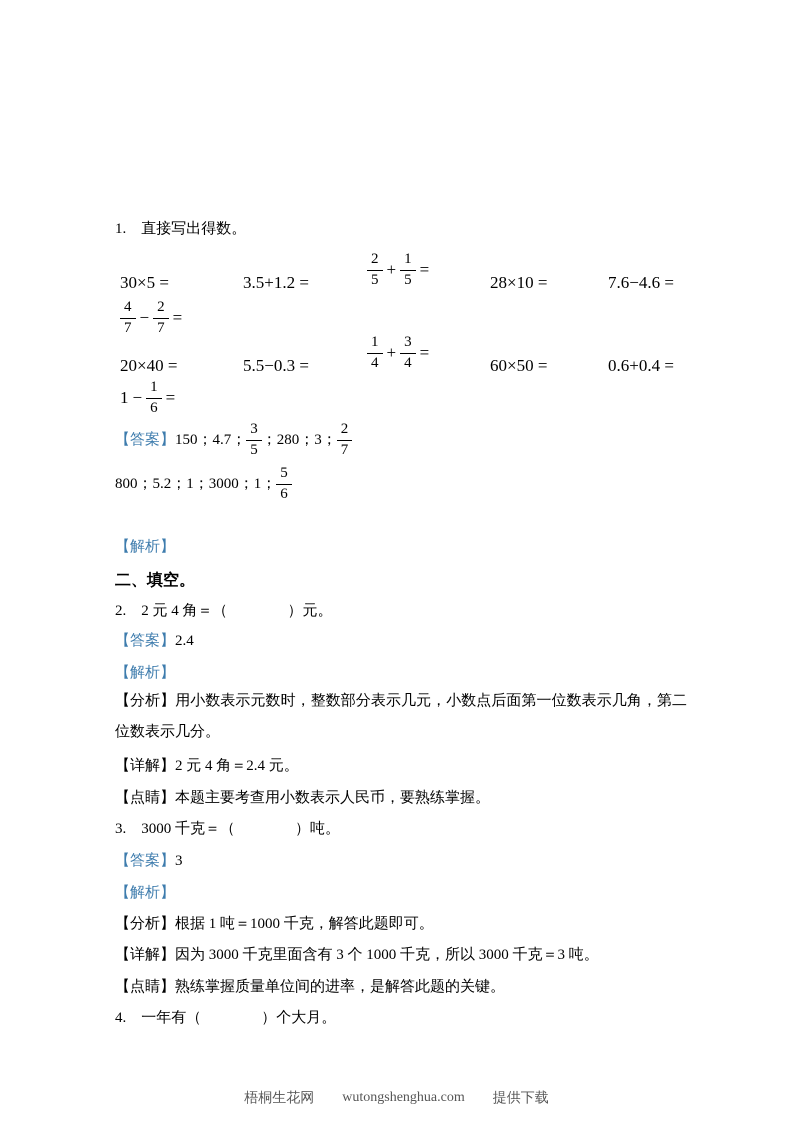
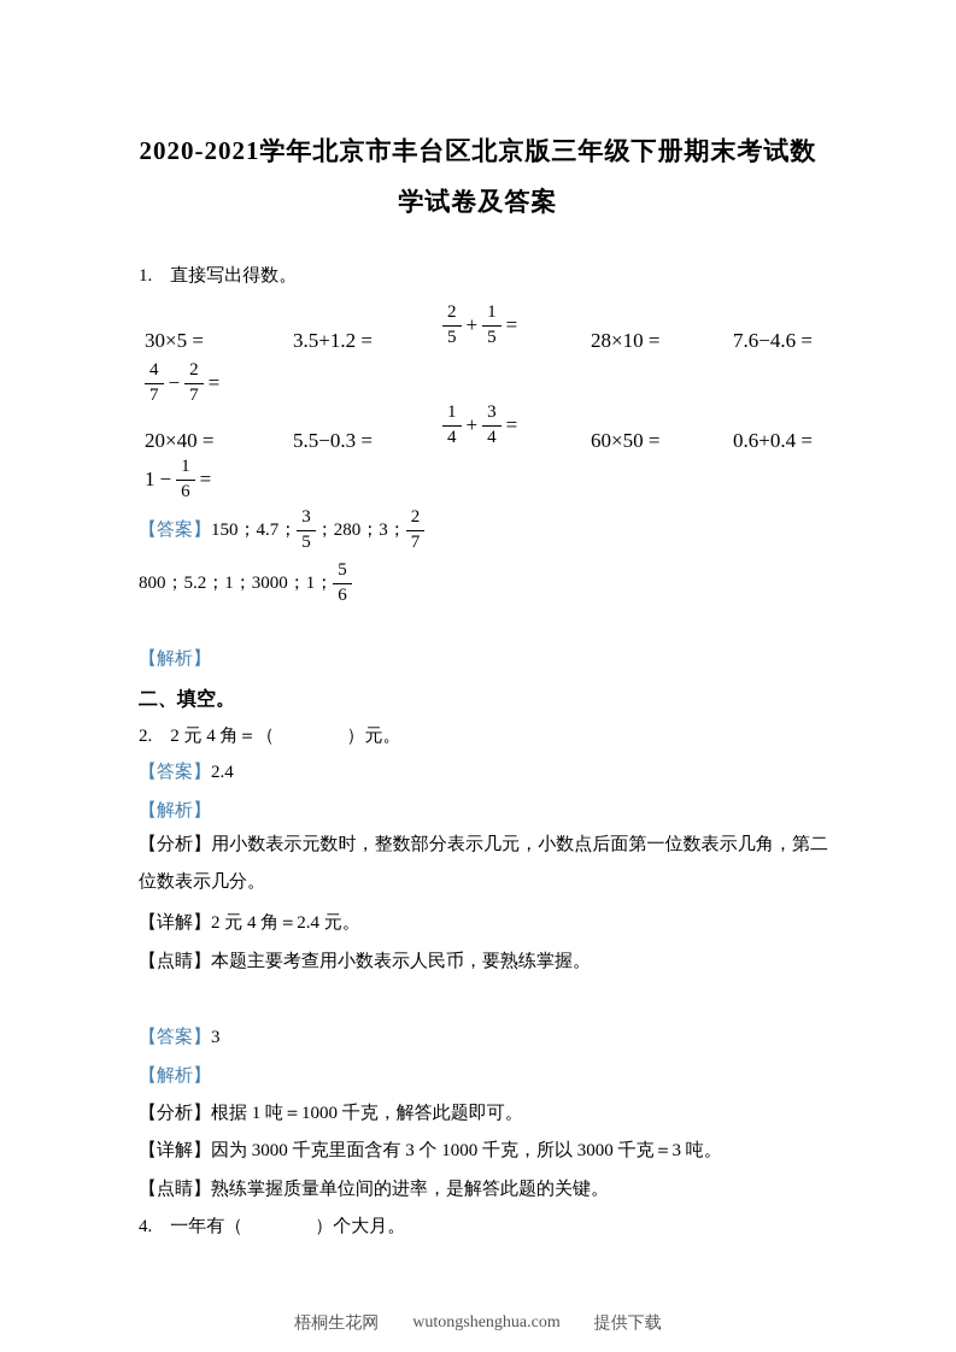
+ 2020-2021学年北京市丰台区北京版三年级下册期末考试数
+ 学试卷及答案
  1. 直接写出得数。
  30×5 =
  3.5+1.2 =
  2
  5
  +
  1
  5
  =
  28×10 =
  7.6−4.6 =
  4
  7
  −
  2
  7
  =
  20×40 =
  5.5−0.3 =
  1
  4
  +
  3
  4
  =
  60×50 =
  0.6+0.4 =
  1
  −
  1
  6
  =
  【答案】
  150；4.7；
  3
  5
  ；280；3；
  2
  7
  800；5.2；1；3000；1；
  5
  6
  【解析】
  二、填空。
  2. 2 元 4 角＝（ ）元。
  【答案】2.4
  【解析】
  【分析】用小数表示元数时，整数部分表示几元，小数点后面第一位数表示几角，第二位数表示几分。
  【详解】2 元 4 角＝2.4 元。
  【点睛】本题主要考查用小数表示人民币，要熟练掌握。
- 3. 3000 千克＝（ ）吨。
  【答案】3
  【解析】
  【分析】根据 1 吨＝1000 千克，解答此题即可。
  【详解】因为 3000 千克里面含有 3 个 1000 千克，所以 3000 千克＝3 吨。
  【点睛】熟练掌握质量单位间的进率，是解答此题的关键。
  4. 一年有（ ）个大月。
  梧桐生花网
  wutongshenghua.com
  提供下载
